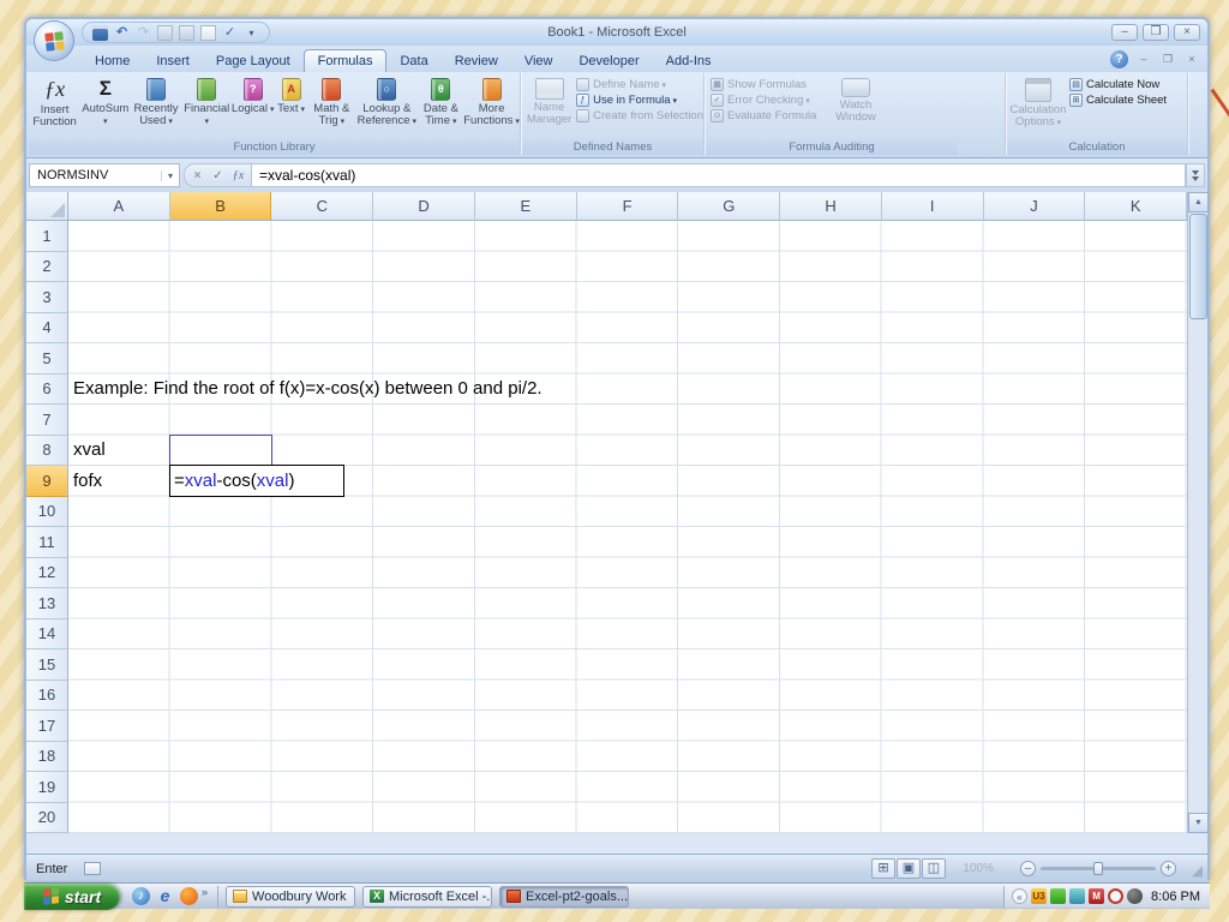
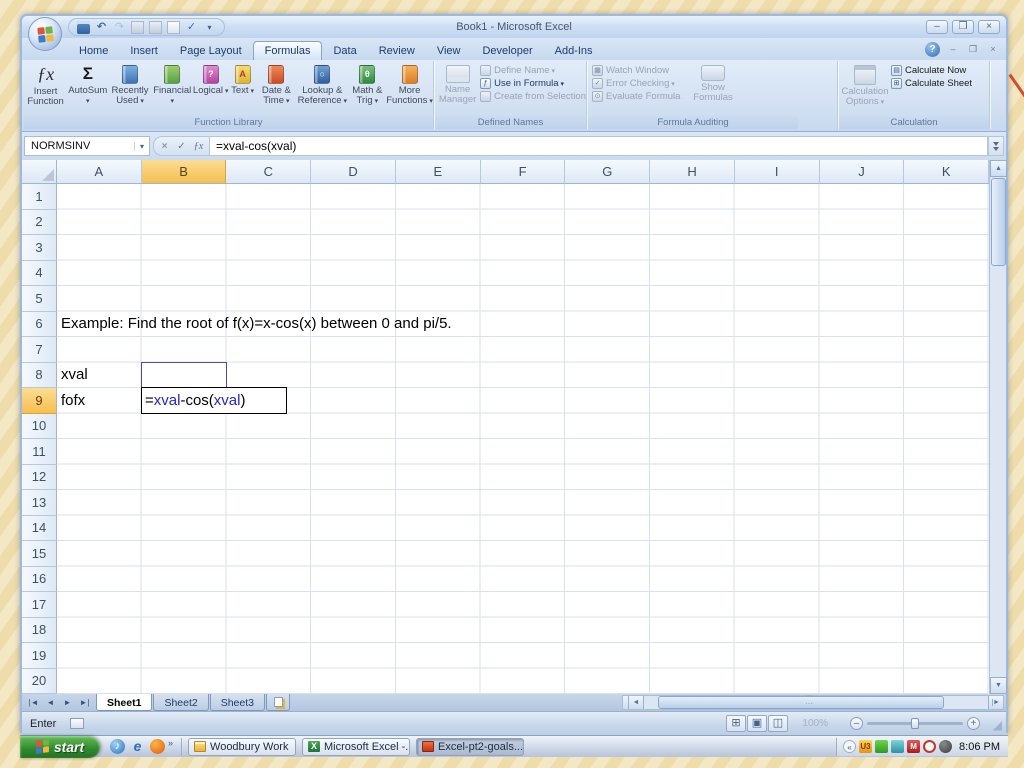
  Book1 - Microsoft Excel
  Home
  Insert
  Page Layout
  Formulas
  Data
  Review
  View
  Developer
  Add-Ins
  ƒx
  Insert Function
  Σ
  AutoSum
  Recently Used
  Financial
  ?
  Logical
  A
  Text
- Math & Trig
+ Date & Time
  ○
  Lookup & Reference
  θ
- Date & Time
+ Math & Trig
  More Functions
  Function Library
  Name Manager
  Define Name
  Use in Formula
  Create from Selection
  Defined Names
- Show Formulas
+ Watch Window
  Error Checking
  Evaluate Formula
- Watch Window
+ Show Formulas
  Formula Auditing
  Calculation Options
  Calculate Now
  Calculate Sheet
  Calculation
  NORMSINV
  =xval-cos(xval)
  A
  B
  C
  D
  E
  F
  G
  H
  I
  J
  K
  1
  2
  3
  4
  5
  6
  7
  8
  9
  10
  11
  12
  13
  14
  15
  16
  17
  18
  19
  20
- Example: Find the root of f(x)=x-cos(x) between 0 and pi/2.
+ Example: Find the root of f(x)=x-cos(x) between 0 and pi/5.
  xval
  fofx
  =xval-cos(xval)
+ Sheet1
+ Sheet2
+ Sheet3
  Enter
  100%
  start
  Woodbury Work
  Microsoft Excel -.
  Excel-pt2-goals...
  U3
  8:06 PM
